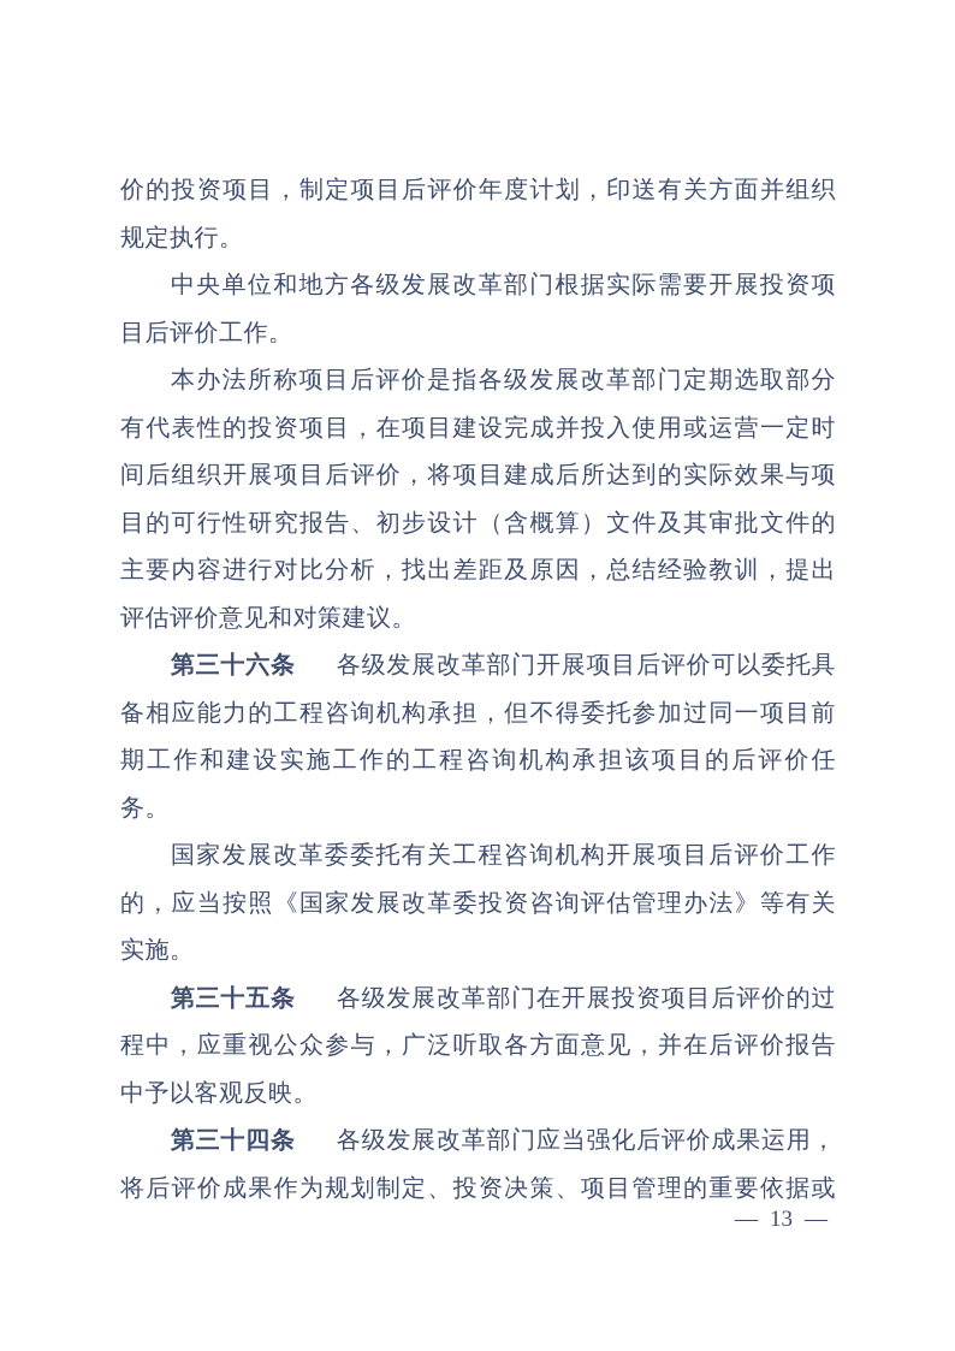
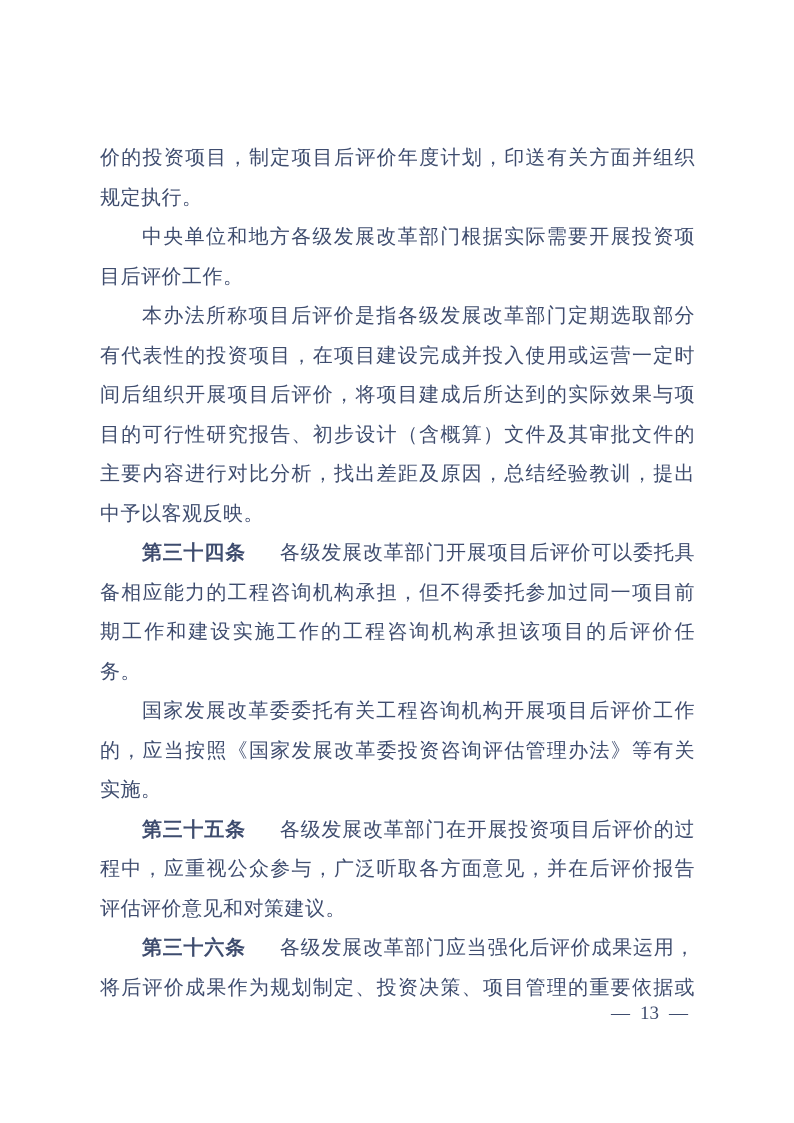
  价的投资项目，制定项目后评价年度计划，印送有关方面并组织
  规定执行。
  中央单位和地方各级发展改革部门根据实际需要开展投资项
  目后评价工作。
  本办法所称项目后评价是指各级发展改革部门定期选取部分
  有代表性的投资项目，在项目建设完成并投入使用或运营一定时
  间后组织开展项目后评价，将项目建成后所达到的实际效果与项
  目的可行性研究报告、初步设计（含概算）文件及其审批文件的
  主要内容进行对比分析，找出差距及原因，总结经验教训，提出
- 评估评价意见和对策建议。
+ 中予以客观反映。
- 第三十六条 各级发展改革部门开展项目后评价可以委托具
+ 第三十四条 各级发展改革部门开展项目后评价可以委托具
  备相应能力的工程咨询机构承担，但不得委托参加过同一项目前
  期工作和建设实施工作的工程咨询机构承担该项目的后评价任
  务。
  国家发展改革委委托有关工程咨询机构开展项目后评价工作
  的，应当按照《国家发展改革委投资咨询评估管理办法》等有关
  实施。
  第三十五条 各级发展改革部门在开展投资项目后评价的过
  程中，应重视公众参与，广泛听取各方面意见，并在后评价报告
- 中予以客观反映。
+ 评估评价意见和对策建议。
- 第三十四条 各级发展改革部门应当强化后评价成果运用，
+ 第三十六条 各级发展改革部门应当强化后评价成果运用，
  将后评价成果作为规划制定、投资决策、项目管理的重要依据或
  — 13 —
